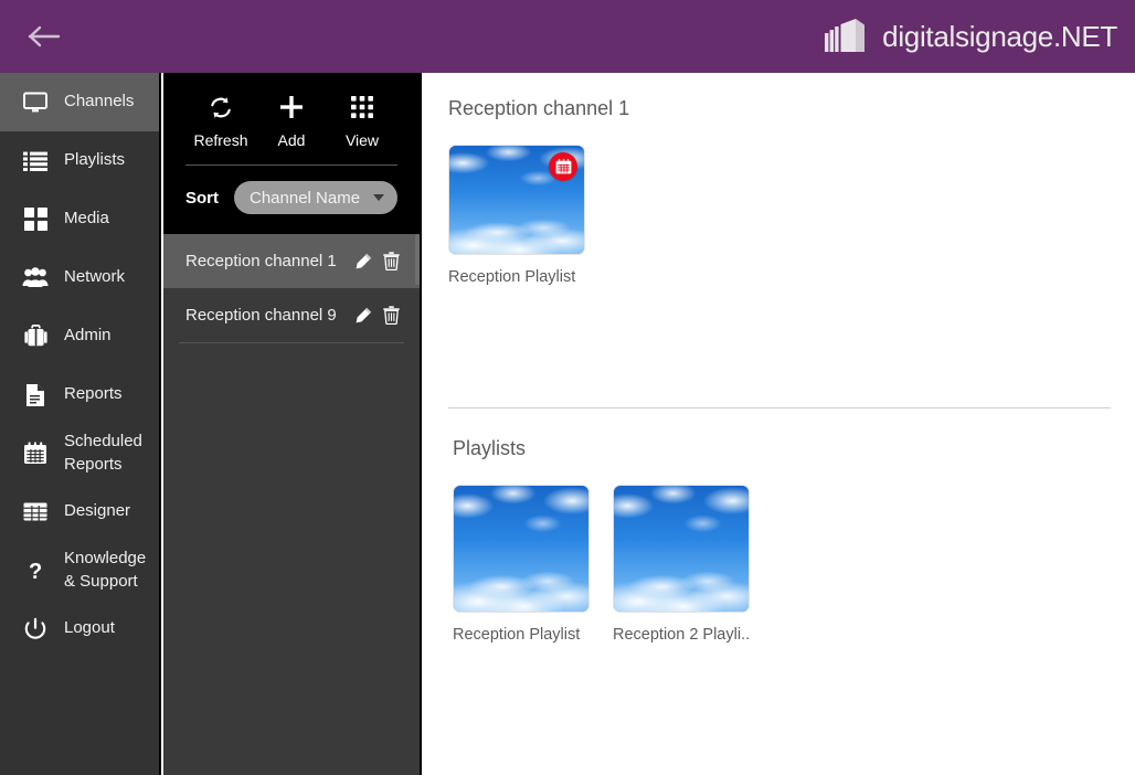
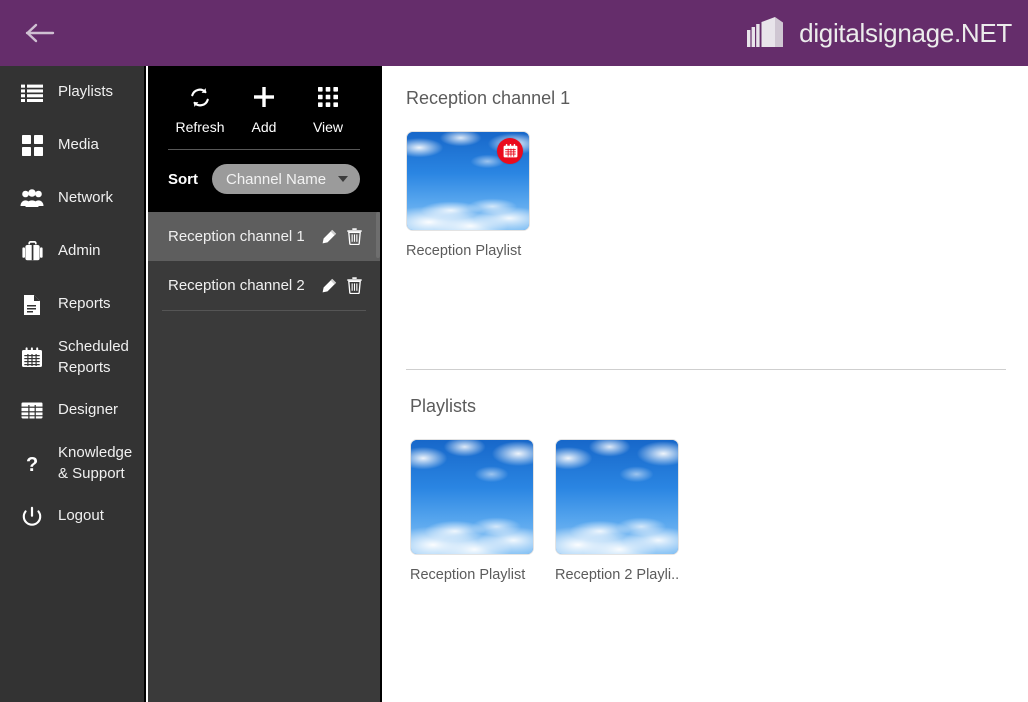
  digitalsignage.NET
- Channels
  Playlists
  Media
  Network
  Admin
  Reports
  Scheduled
  Reports
  Designer
  ?
  Knowledge
  & Support
  Logout
  Refresh
  Add
  View
  Sort
  Channel Name
  Reception channel 1
- Reception channel 9
+ Reception channel 2
  Reception channel 1
  Reception Playlist
  Playlists
  Reception Playlist
  Reception 2 Playli..
